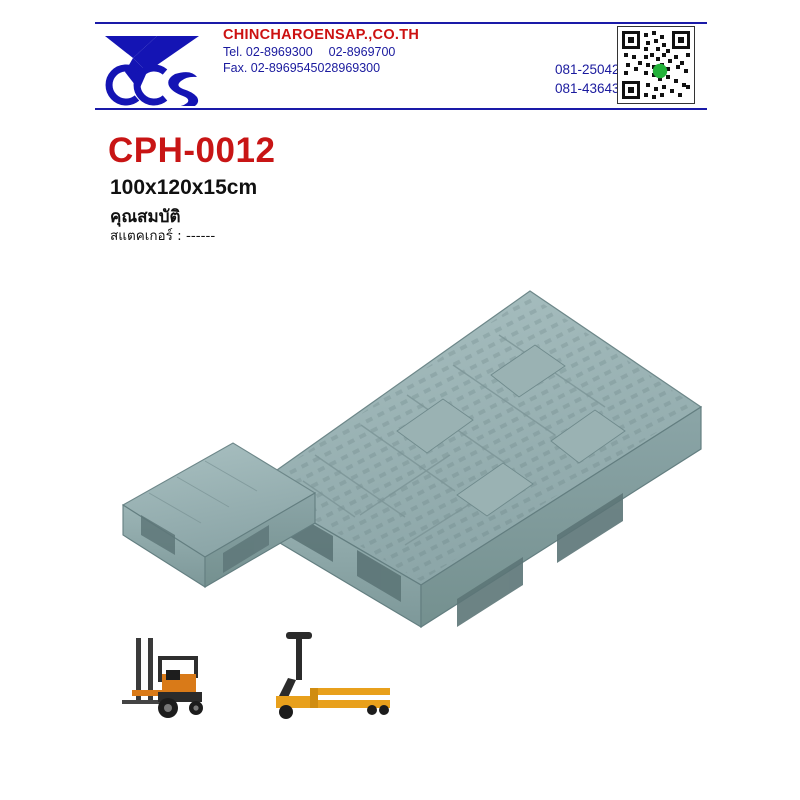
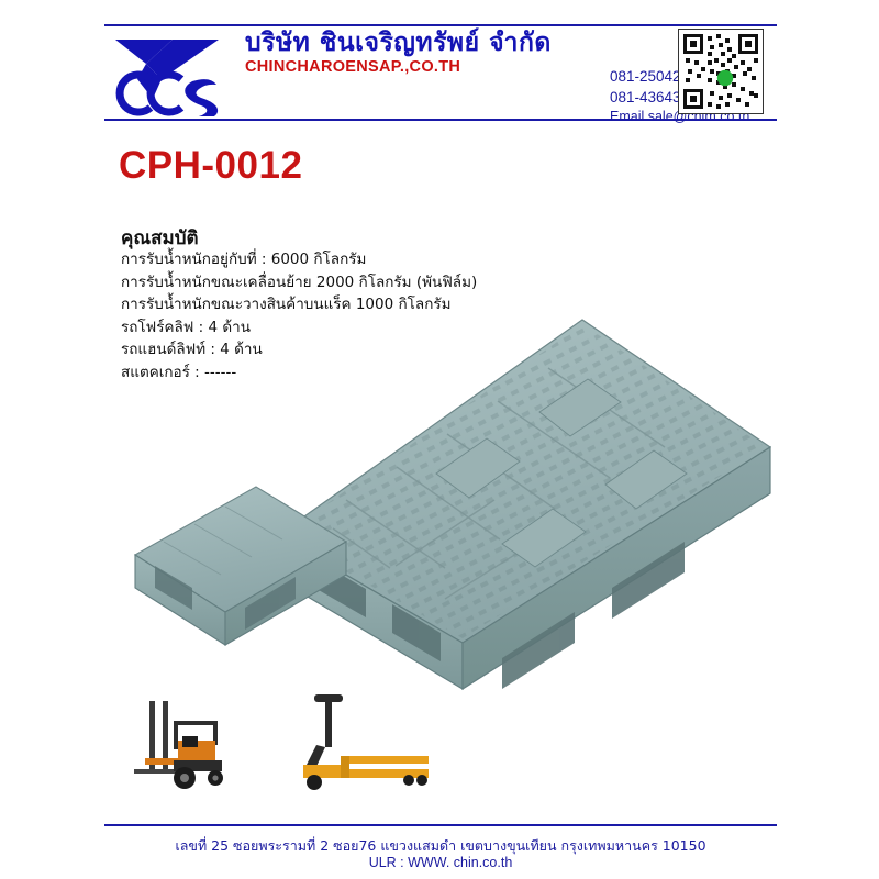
+ บริษัท ชินเจริญทรัพย์ จำกัด
  CHINCHAROENSAP.,CO.TH
- Tel. 02-8969300 02-8969700
- Fax. 02-8969545028969300
  081-25042
  081-43643
+ Email.sale@chim.co.th
  CPH-0012
- 100x120x15cm
  คุณสมบัติ
+ การรับน้ำหนักอยู่กับที่ : 6000 กิโลกรัม
+ การรับน้ำหนักขณะเคลื่อนย้าย 2000 กิโลกรัม (พันฟิล์ม)
+ การรับน้ำหนักขณะวางสินค้าบนแร็ค 1000 กิโลกรัม
+ รถโฟร์คลิฟ : 4 ด้าน
+ รถแฮนด์ลิฟท์ : 4 ด้าน
  สแตคเกอร์ : ------
+ เลขที่ 25 ซอยพระรามที่ 2 ซอย76 แขวงแสมดำ เขตบางขุนเทียน กรุงเทพมหานคร 10150
+ ULR : WWW. chin.co.th
